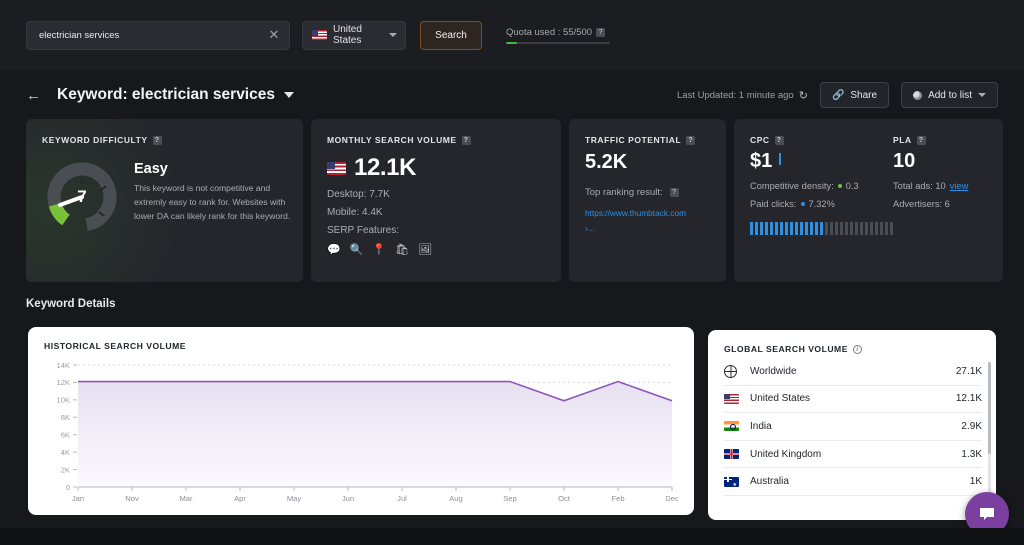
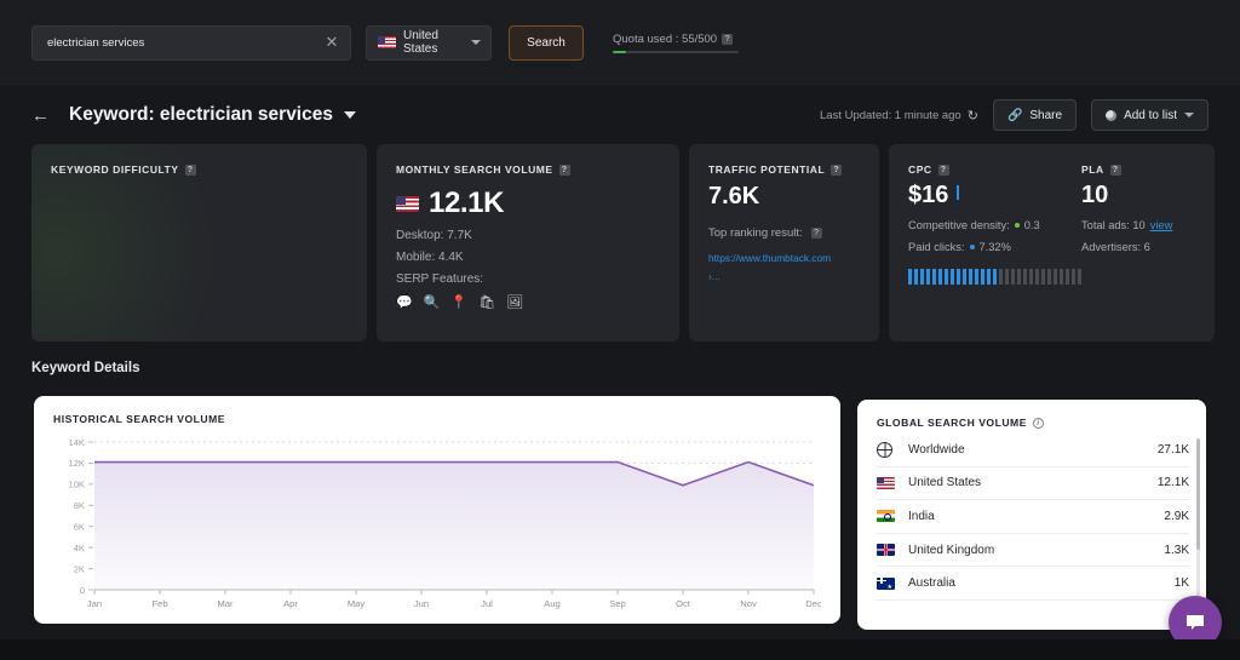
  electrician services
  ✕
  United States
  Search
  Quota used : 55/500
  ←
  Keyword: electrician services
  Last Updated: 1 minute ago
  ↻
  🔗
  Share
  Add to list
  KEYWORD DIFFICULTY
- 7
- Easy
- This keyword is not competitive and extremly easy to rank for. Websites with lower DA can likely rank for this keyword.
  MONTHLY SEARCH VOLUME
  12.1K
  Desktop: 7.7K
  Mobile: 4.4K
  SERP Features:
  💬
  🔍
  📍
  🛍
  🖼
  TRAFFIC POTENTIAL
- 5.2K
+ 7.6K
  Top ranking result:
  https://www.thumbtack.com
  ›...
  CPC
- $1
+ $16
  Competitive density:
  0.3
  Paid clicks:
  7.32%
  PLA
  10
  Total ads: 10
  view
  Advertisers: 6
  Keyword Details
  HISTORICAL SEARCH VOLUME
  0
  2K
  4K
  6K
  8K
  10K
  12K
  14K
  Jan
- Nov
+ Feb
  Mar
  Apr
  May
  Jun
  Jul
  Aug
  Sep
  Oct
- Feb
+ Nov
  Dec
  GLOBAL SEARCH VOLUME
  Worldwide
  27.1K
  United States
  12.1K
  India
  2.9K
  United Kingdom
  1.3K
  Australia
  1K
